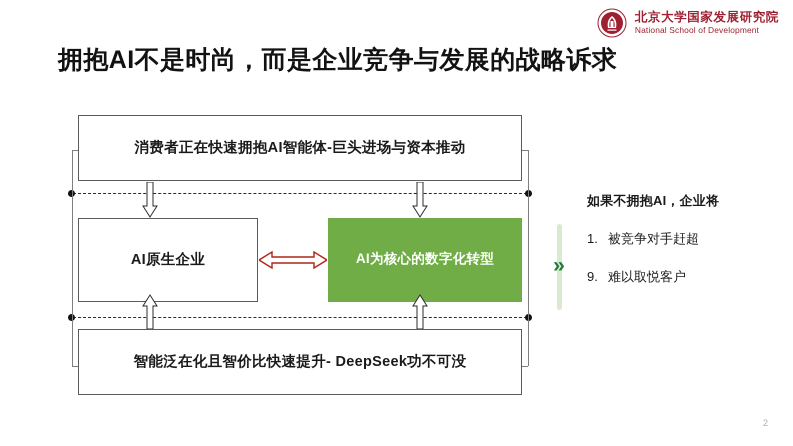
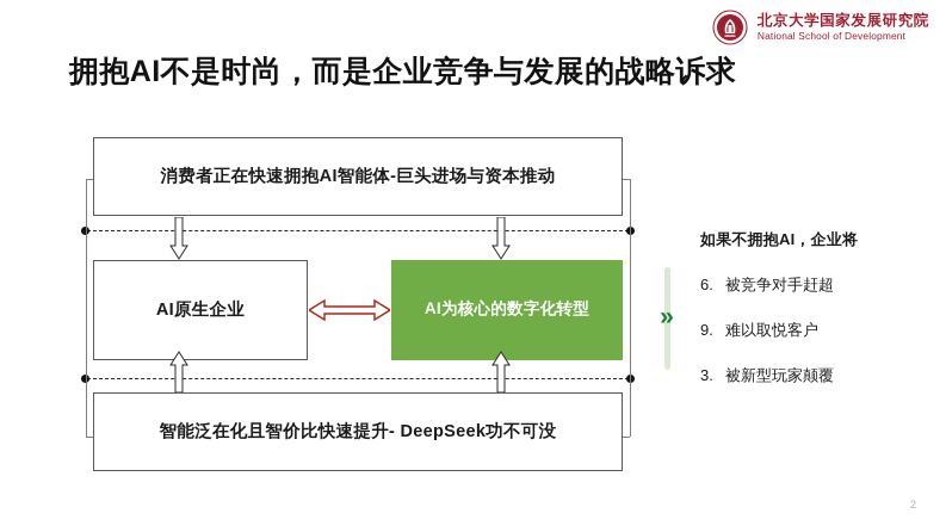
  北京大学国家发展研究院
  National School of Development
  拥抱AI不是时尚，而是企业竞争与发展的战略诉求
  消费者正在快速拥抱AI智能体-巨头进场与资本推动
  AI原生企业
  AI为核心的数字化转型
  智能泛在化且智价比快速提升- DeepSeek功不可没
  »
  如果不拥抱AI，企业将
- 1.
+ 6.
  被竞争对手赶超
  9.
  难以取悦客户
+ 3.
+ 被新型玩家颠覆
  2
